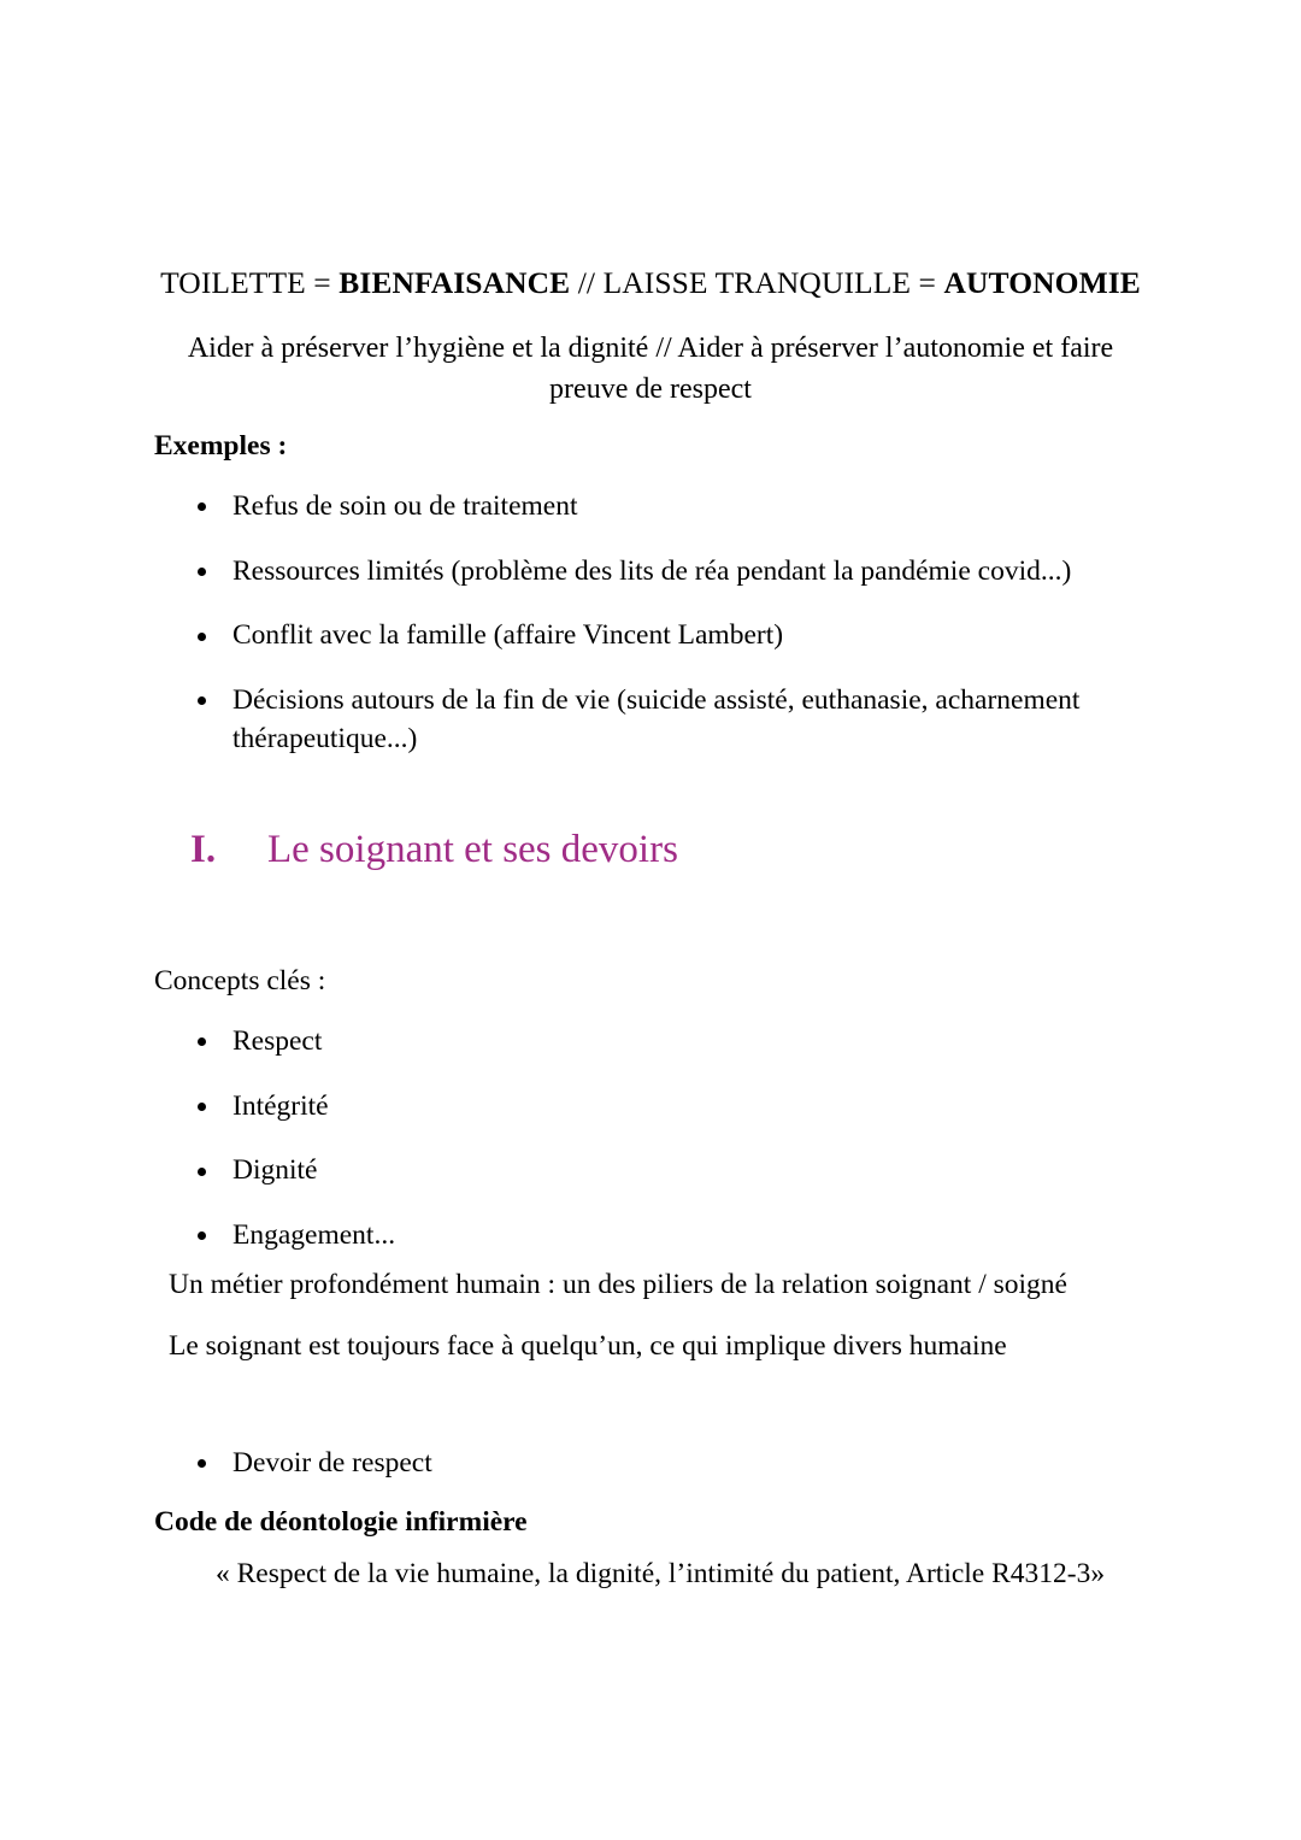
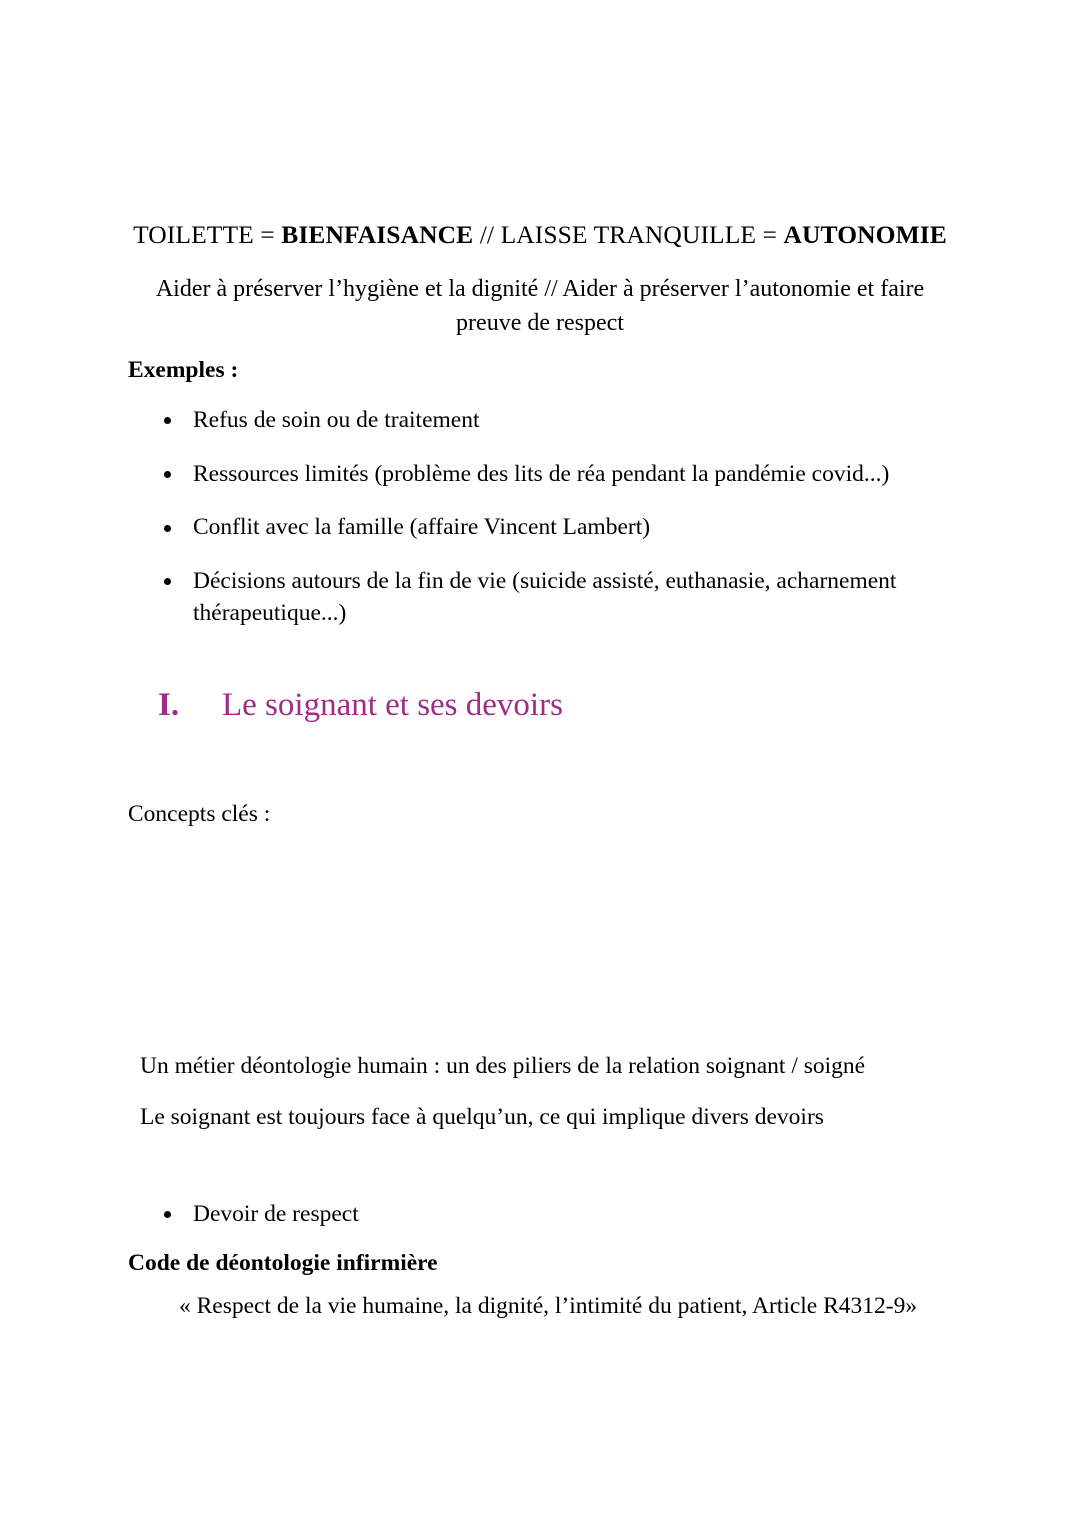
  TOILETTE = BIENFAISANCE // LAISSE TRANQUILLE = AUTONOMIE
  Aider à préserver l’hygiène et la dignité // Aider à préserver l’autonomie et faire preuve de respect
  Exemples :
  Refus de soin ou de traitement
  Ressources limités (problème des lits de réa pendant la pandémie covid...)
  Conflit avec la famille (affaire Vincent Lambert)
  Décisions autours de la fin de vie (suicide assisté, euthanasie, acharnement thérapeutique...)
  I. Le soignant et ses devoirs
  Concepts clés :
- Respect
- Intégrité
- Dignité
- Engagement...
- Un métier profondément humain : un des piliers de la relation soignant / soigné
+ Un métier déontologie humain : un des piliers de la relation soignant / soigné
- Le soignant est toujours face à quelqu’un, ce qui implique divers humaine
+ Le soignant est toujours face à quelqu’un, ce qui implique divers devoirs
  Devoir de respect
  Code de déontologie infirmière
- « Respect de la vie humaine, la dignité, l’intimité du patient, Article R4312-3»
+ « Respect de la vie humaine, la dignité, l’intimité du patient, Article R4312-9»
